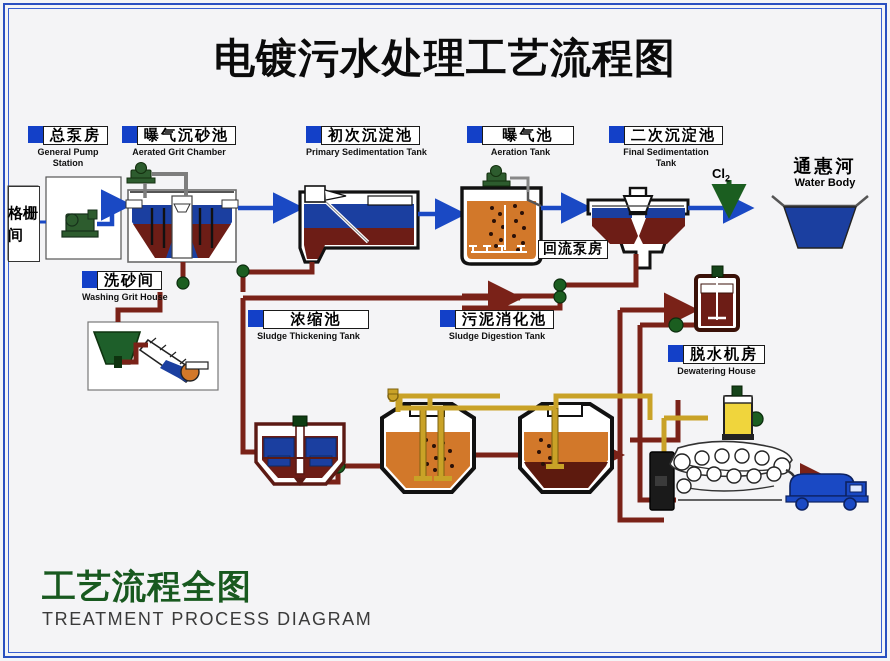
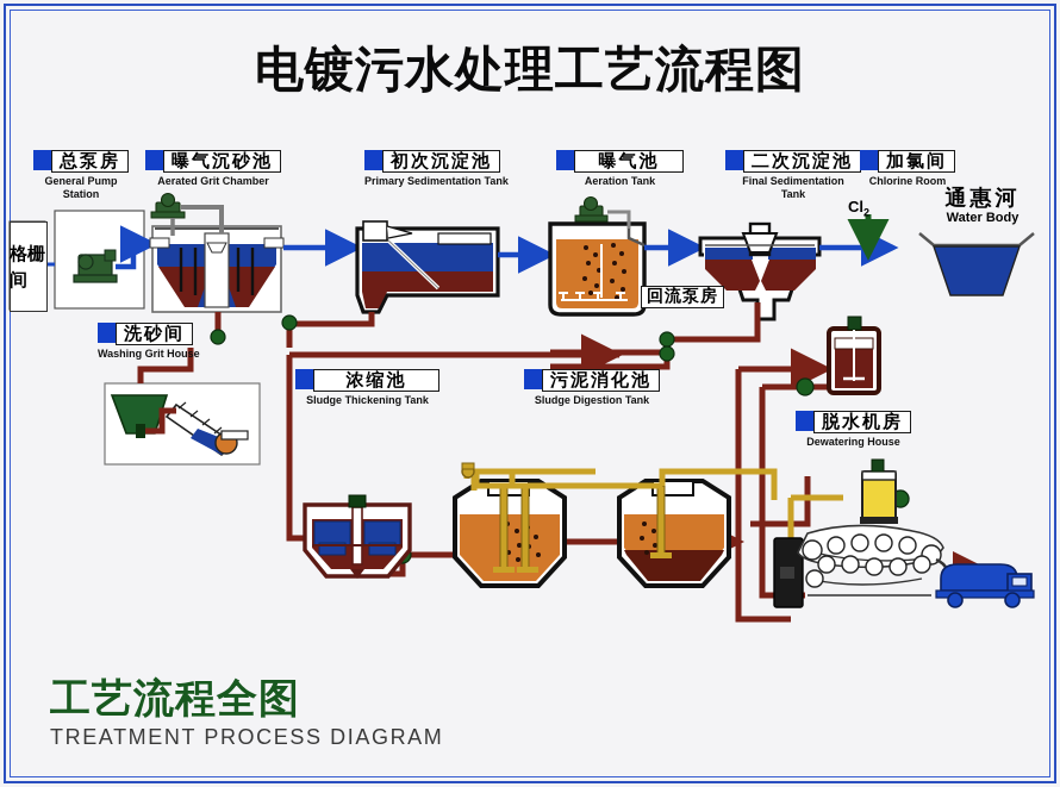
  电镀污水处理工艺流程图
  格栅间
  总泵房
  General Pump
  Station
  曝气沉砂池
  Aerated Grit Chamber
  初次沉淀池
  Primary Sedimentation Tank
  曝气池
  Aeration Tank
  二次沉淀池
  Final Sedimentation
  Tank
+ 加氯间
+ Chlorine Room
  洗砂间
  Washing Grit House
  浓缩池
  Sludge Thickening Tank
  污泥消化池
  Sludge Digestion Tank
  脱水机房
  Dewatering House
  回流泵房
  Cl2
  通惠河
  Water Body
  工艺流程全图
  TREATMENT PROCESS DIAGRAM
